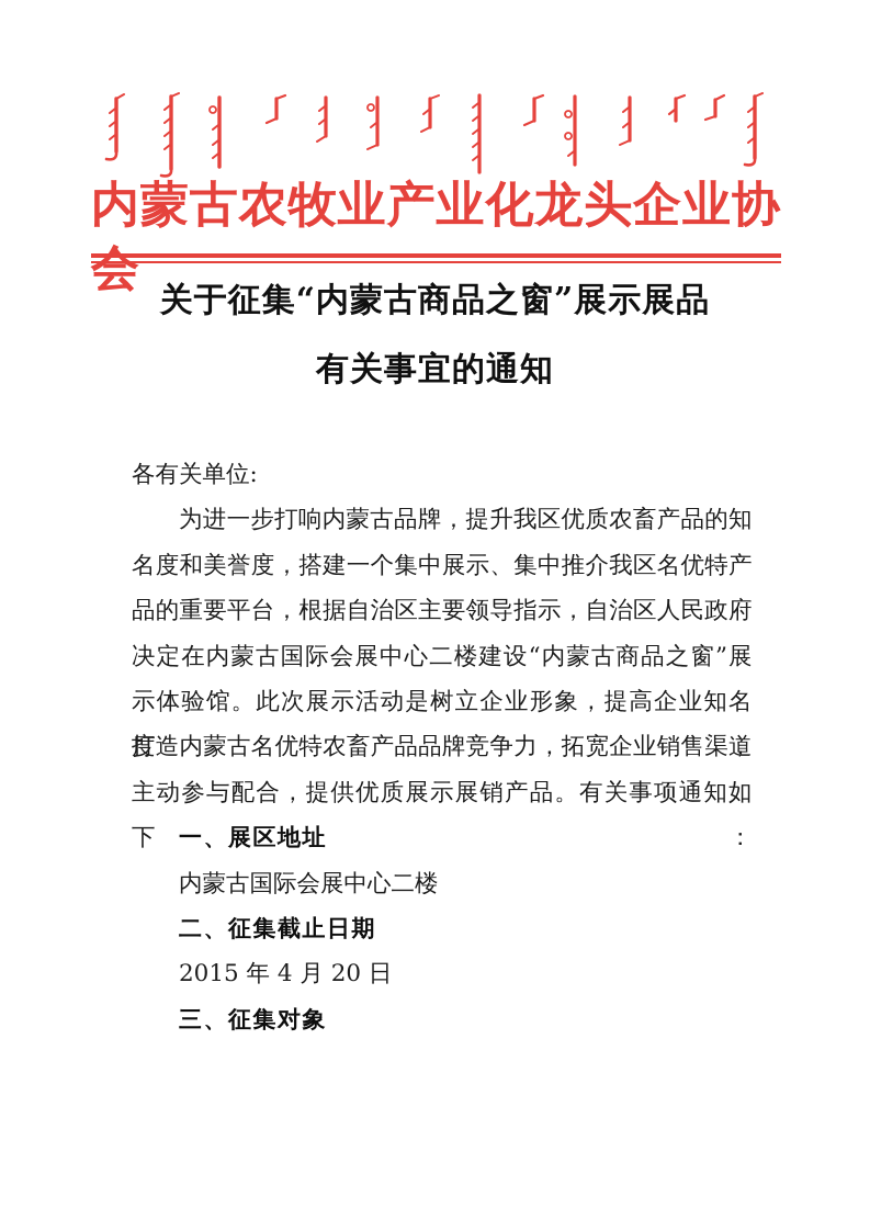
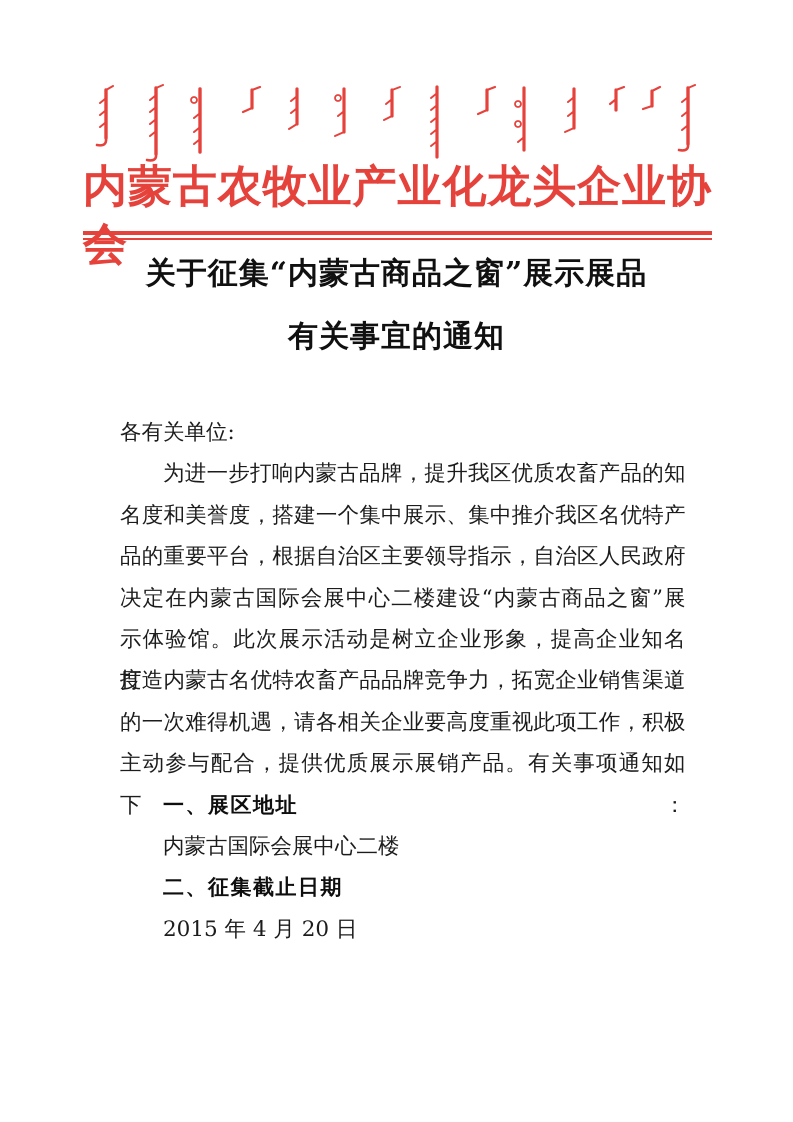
  内蒙古农牧业产业化龙头企业协会
  关于征集“内蒙古商品之窗”展示展品
  有关事宜的通知
  各有关单位:
  为进一步打响内蒙古品牌，提升我区优质农畜产品的知
  名度和美誉度，搭建一个集中展示、集中推介我区名优特产
  品的重要平台，根据自治区主要领导指示，自治区人民政府
  决定在内蒙古国际会展中心二楼建设“内蒙古商品之窗”展
  示体验馆。此次展示活动是树立企业形象，提高企业知名度，
  打造内蒙古名优特农畜产品品牌竞争力，拓宽企业销售渠道
+ 的一次难得机遇，请各相关企业要高度重视此项工作，积极
  主动参与配合，提供优质展示展销产品。有关事项通知如下：
  一、展区地址
  内蒙古国际会展中心二楼
  二、征集截止日期
  2015 年 4 月 20 日
- 三、征集对象
